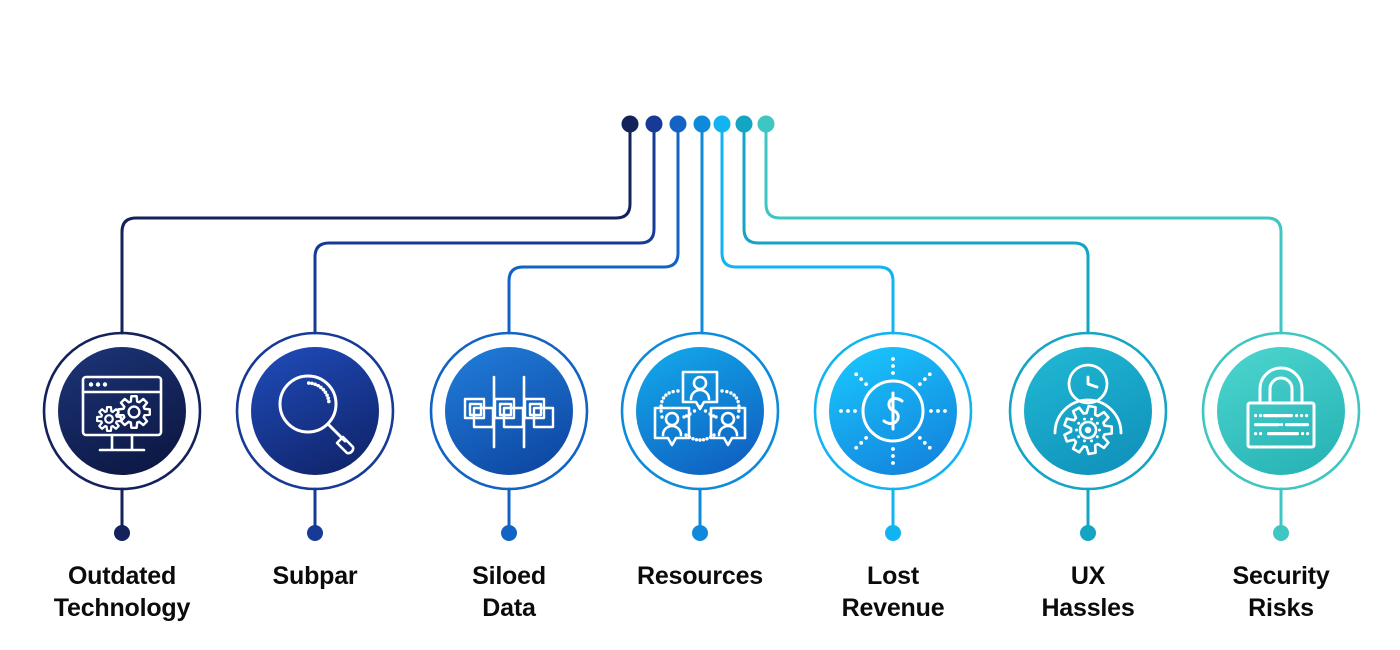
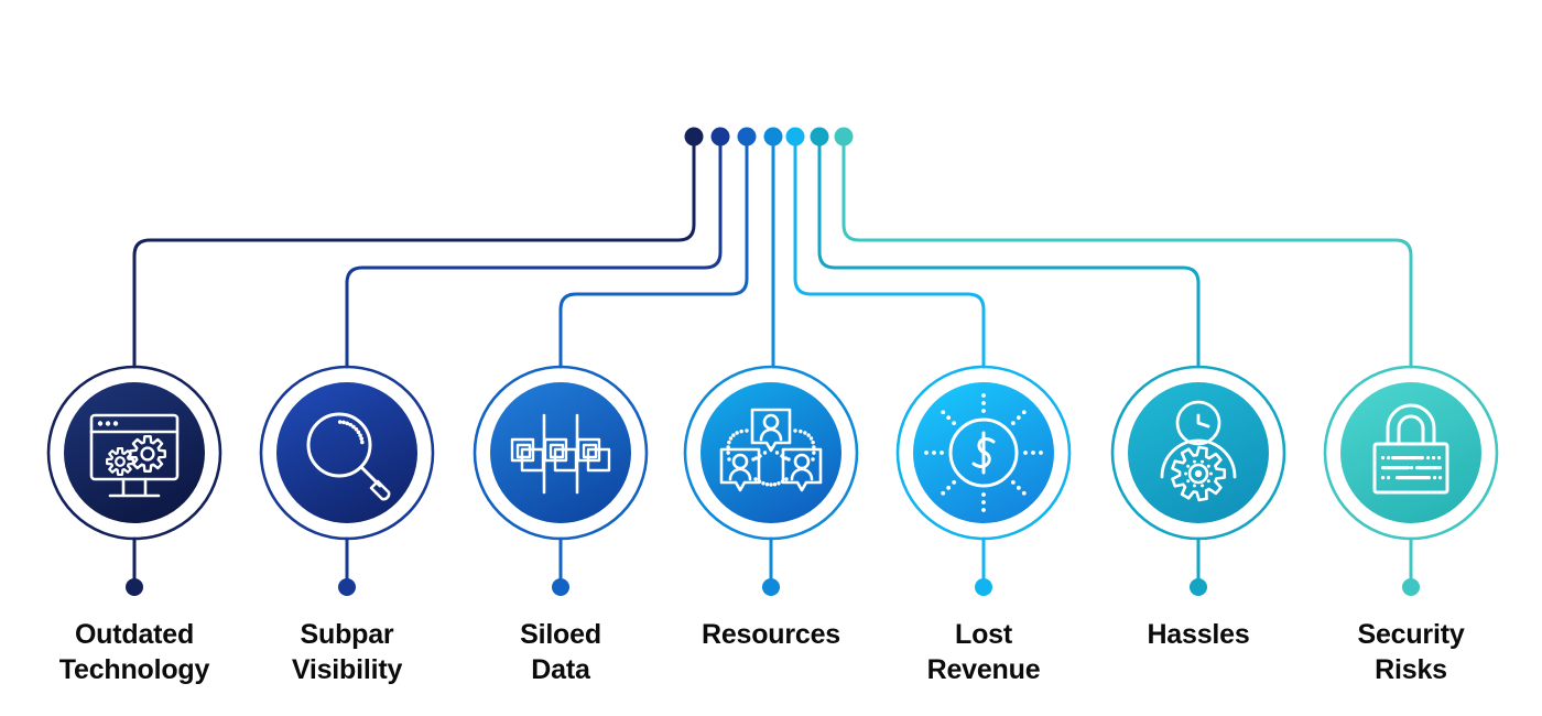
  Outdated
  Technology
  Subpar
+ Visibility
  Siloed
  Data
  Resources
  Lost
  Revenue
- UX
  Hassles
  Security
  Risks
